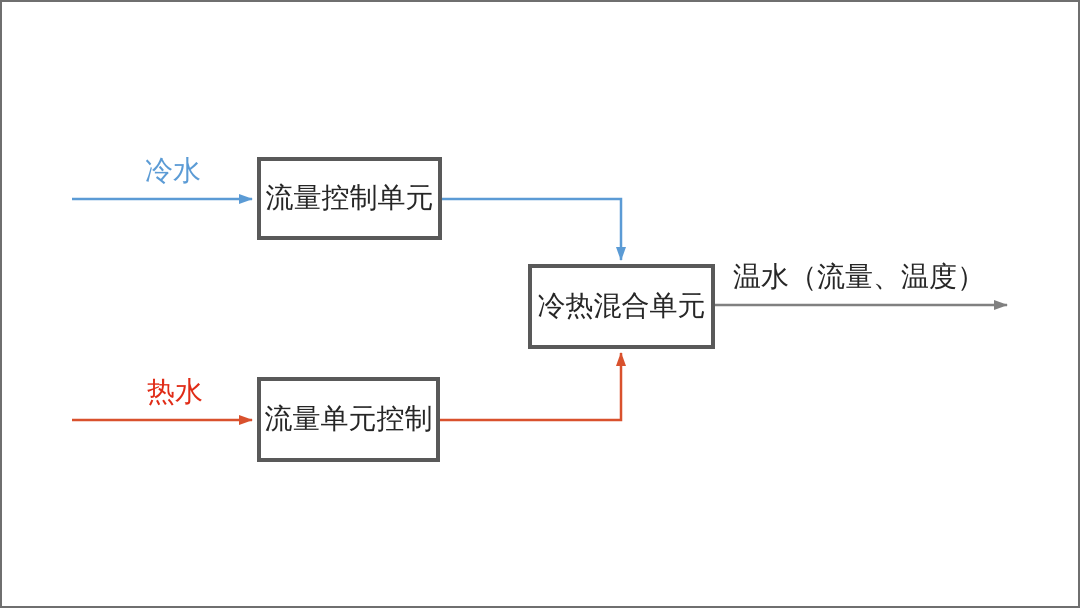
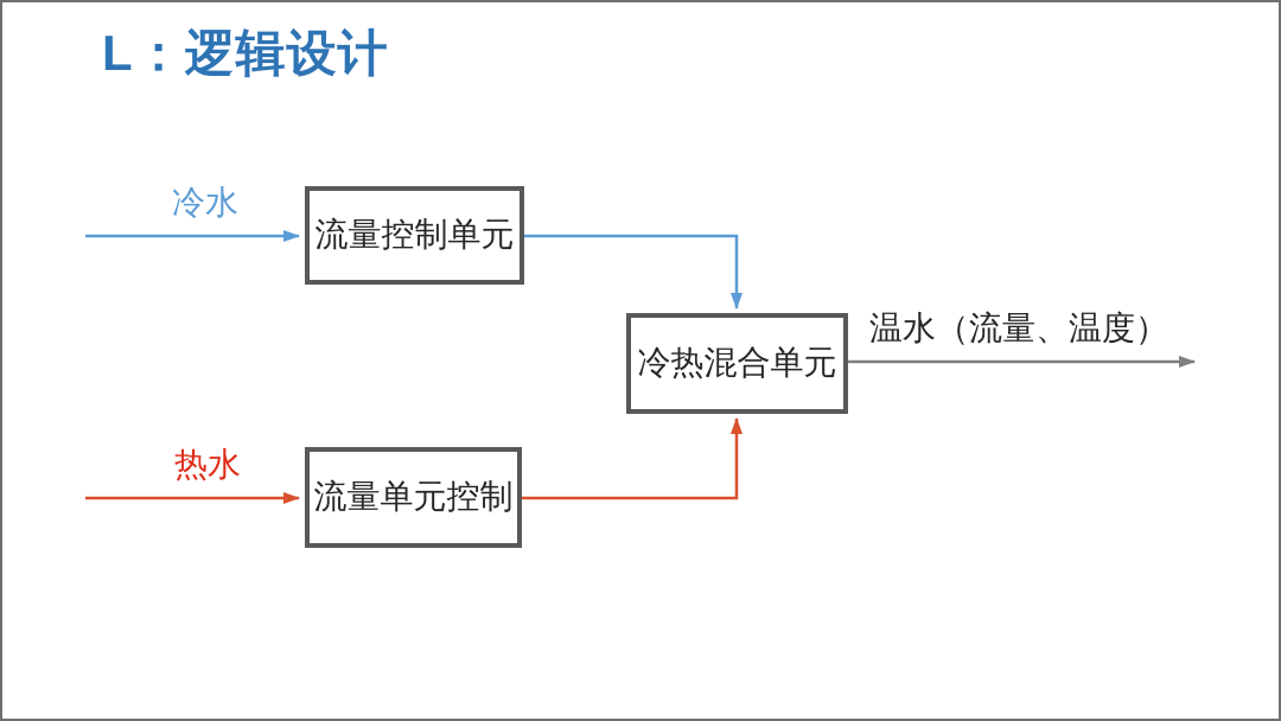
+ L：逻辑设计
  冷水
  热水
  流量控制单元
  冷热混合单元
  流量单元控制
  温水（流量、温度）
